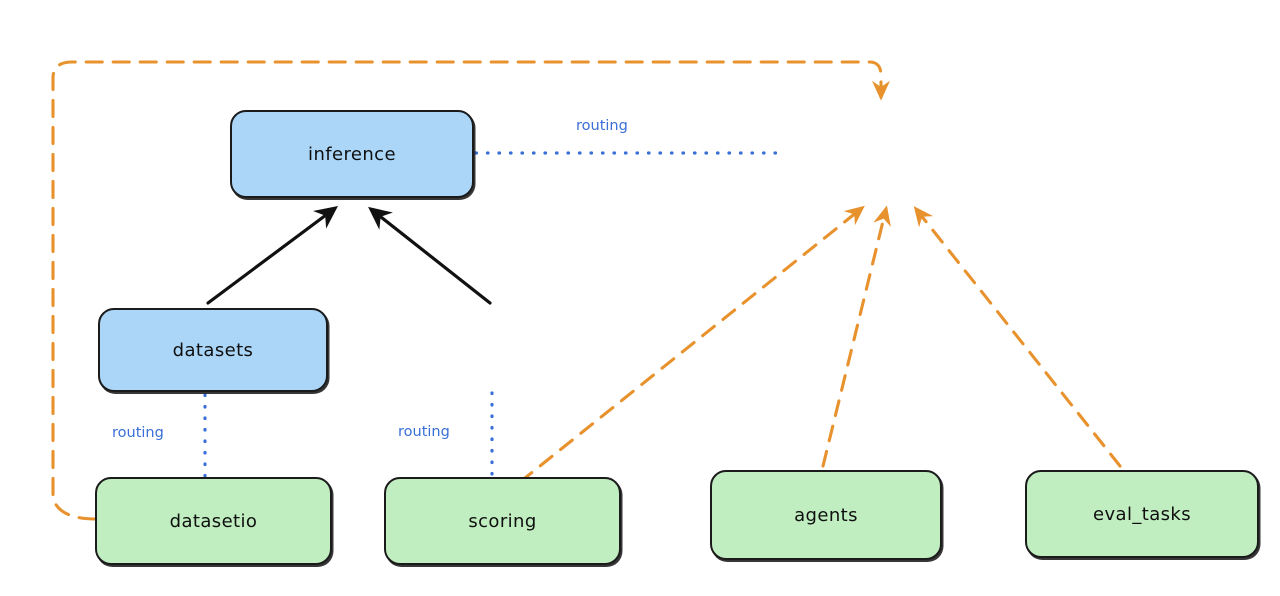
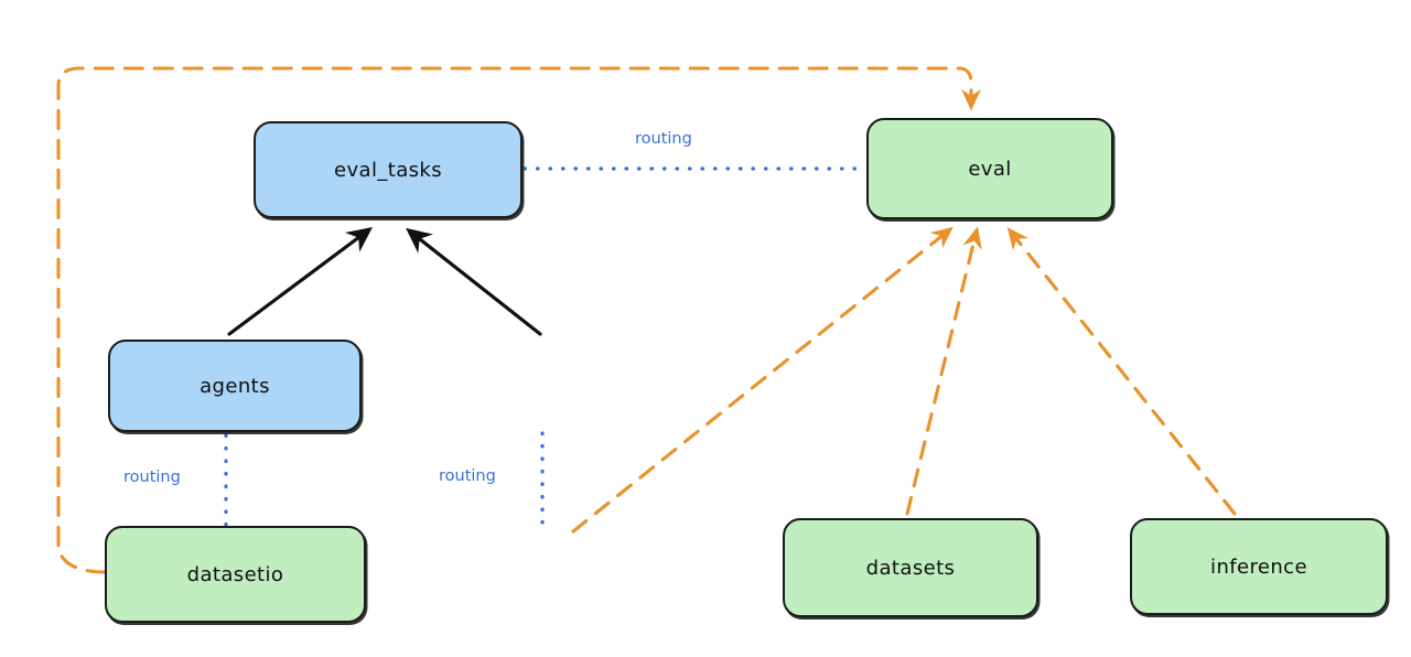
- inference
+ eval_tasks
+ eval
- datasets
+ agents
  datasetio
- scoring
- agents
+ datasets
- eval_tasks
+ inference
  routing
  routing
  routing
